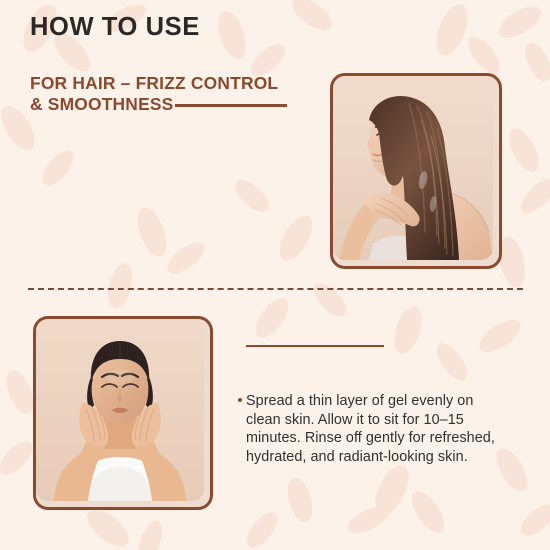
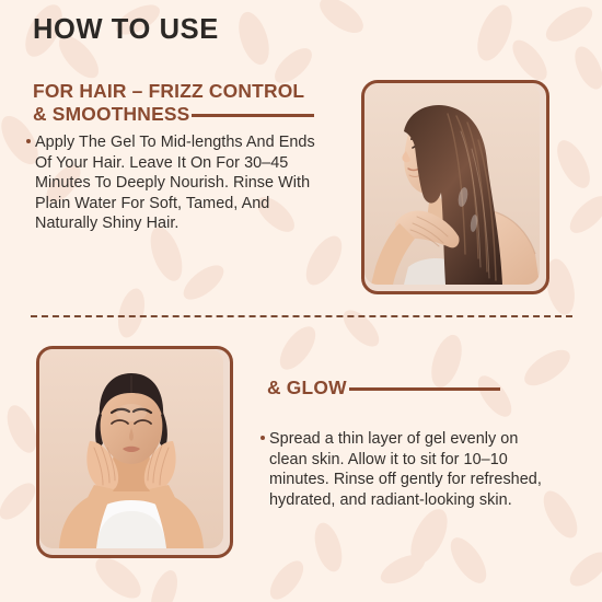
  HOW TO USE
  FOR HAIR – FRIZZ CONTROL
  & SMOOTHNESS
+ Apply The Gel To Mid-lengths And Ends Of Your Hair. Leave It On For 30–45 Minutes To Deeply Nourish. Rinse With Plain Water For Soft, Tamed, And Naturally Shiny Hair.
+ & GLOW
- Spread a thin layer of gel evenly on clean skin. Allow it to sit for 10–15 minutes. Rinse off gently for refreshed, hydrated, and radiant-looking skin.
+ Spread a thin layer of gel evenly on clean skin. Allow it to sit for 10–10 minutes. Rinse off gently for refreshed, hydrated, and radiant-looking skin.
